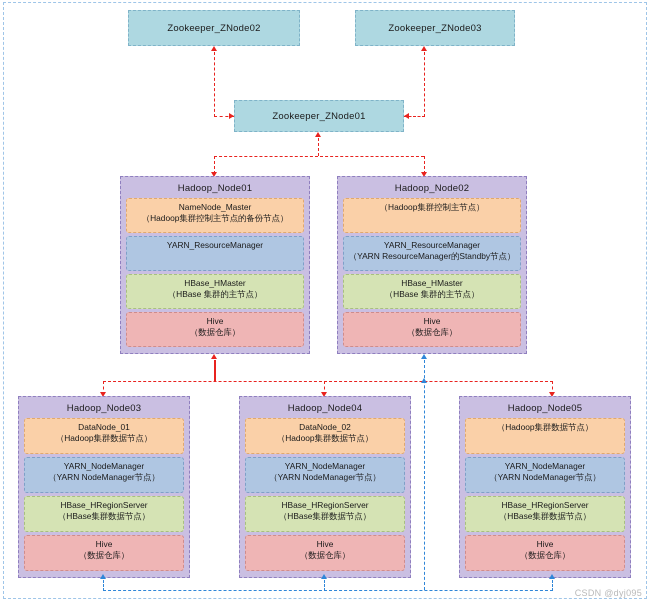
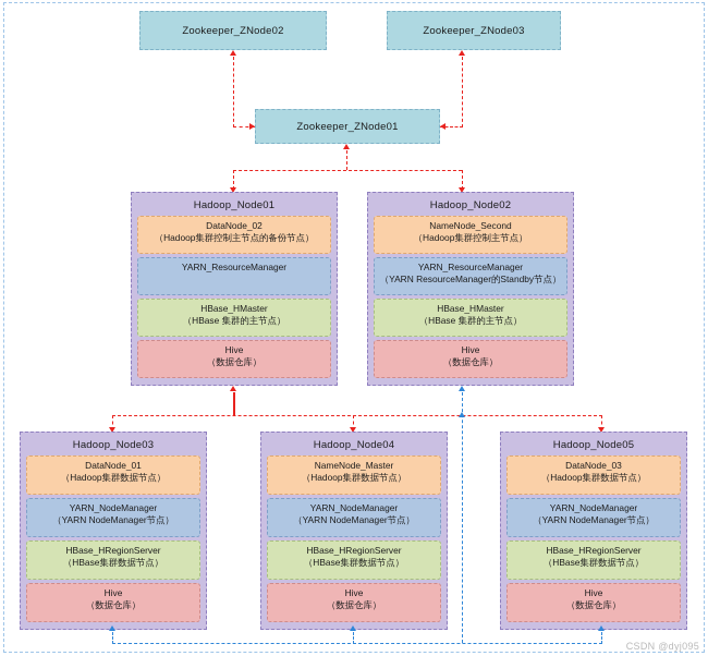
  Zookeeper_ZNode02
  Zookeeper_ZNode03
  Zookeeper_ZNode01
  Hadoop_Node01
- NameNode_Master
+ DataNode_02
  （Hadoop集群控制主节点的备份节点）
  YARN_ResourceManager
  HBase_HMaster
  （HBase 集群的主节点）
  Hive
  （数据仓库）
  Hadoop_Node02
+ NameNode_Second
  （Hadoop集群控制主节点）
  YARN_ResourceManager
  （YARN ResourceManager的Standby节点）
  HBase_HMaster
  （HBase 集群的主节点）
  Hive
  （数据仓库）
  Hadoop_Node03
  DataNode_01
  （Hadoop集群数据节点）
  YARN_NodeManager
  （YARN NodeManager节点）
  HBase_HRegionServer
  （HBase集群数据节点）
  Hive
  （数据仓库）
  Hadoop_Node04
- DataNode_02
+ NameNode_Master
  （Hadoop集群数据节点）
  YARN_NodeManager
  （YARN NodeManager节点）
  HBase_HRegionServer
  （HBase集群数据节点）
  Hive
  （数据仓库）
  Hadoop_Node05
+ DataNode_03
  （Hadoop集群数据节点）
  YARN_NodeManager
  （YARN NodeManager节点）
  HBase_HRegionServer
  （HBase集群数据节点）
  Hive
  （数据仓库）
  CSDN @dyj095
